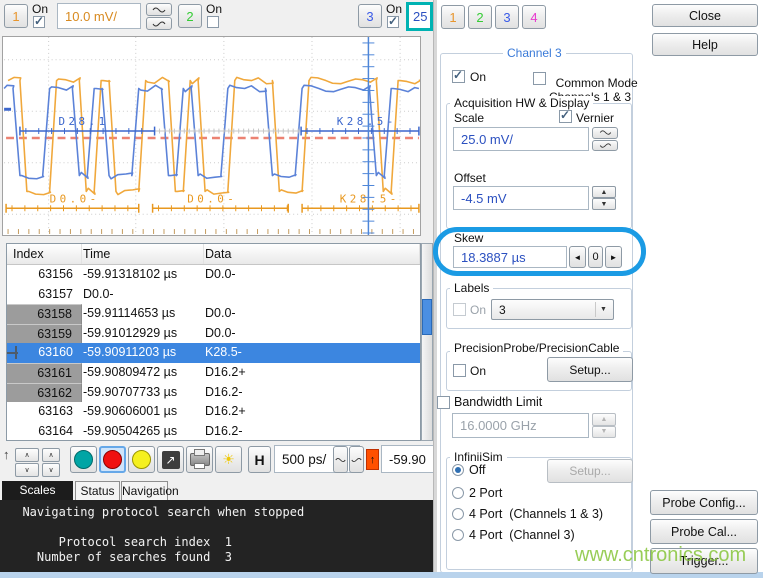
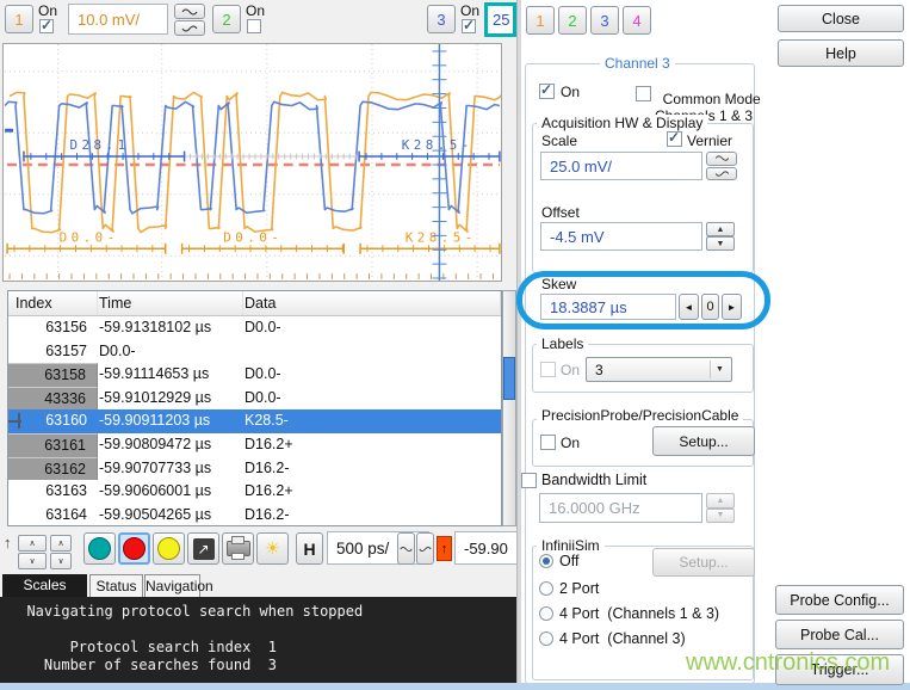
  1
  On
  10.0 mV/
  2
  On
  3
  On
  25
  D0.0-
  D0.0-
  K28.5-
  D28.1
  K28.5-
  Index
  Time
  Data
  63156
  -59.91318102 µs
  D0.0-
  63157
  D0.0-
  63158
  -59.91114653 µs
  D0.0-
- 63159
+ 43336
  -59.91012929 µs
  D0.0-
  63160
  -59.90911203 µs
  K28.5-
  63161
  -59.90809472 µs
  D16.2+
  63162
  -59.90707733 µs
  D16.2-
  63163
  -59.90606001 µs
  D16.2+
  63164
  -59.90504265 µs
  D16.2-
  ↑
  ↗
  ☀
  H
  500 ps/
  ↑
  -59.90
  Scales
  Status
  Navigation
  Navigating protocol search when stopped
  Protocol search index 1
  Number of searches found 3
  1
  2
  3
  4
  Close
  Help
  Channel 3
  On
  Common Mode
  Acquisition HW & Display
  Scale
  Vernier
  25.0 mV/
  Offset
  -4.5 mV
  Skew
  18.3887 µs
  ◄
  0
  ►
  Labels
  On
  3
  PrecisionProbe/PrecisionCable
  On
  Setup...
  Bandwidth Limit
  16.0000 GHz
  InfiniiSim
  Setup...
  Off
  2 Port
  4 Port (Channels 1 & 3)
  4 Port (Channel 3)
  Probe Config...
  Probe Cal...
  Trigger...
  www.cntronics.com
